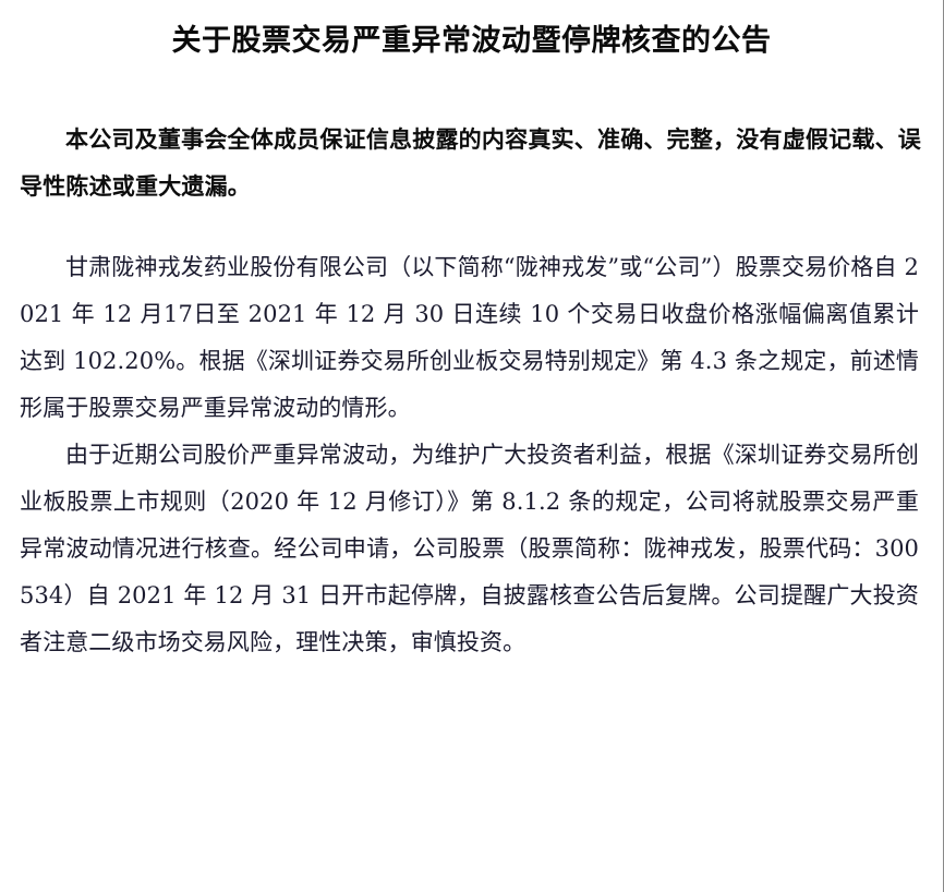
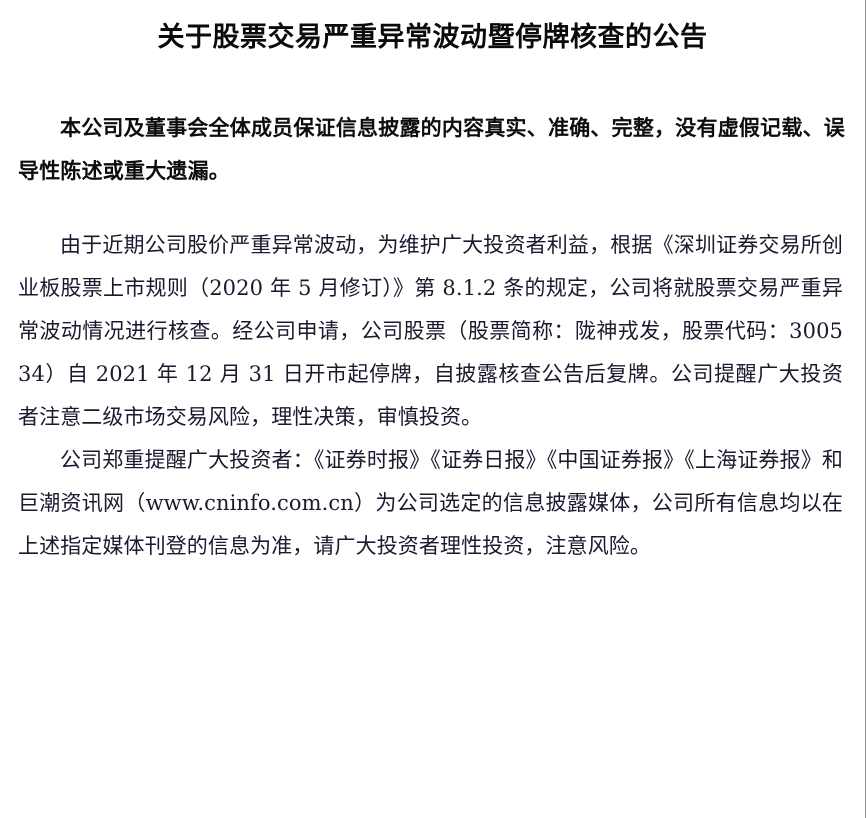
  关于股票交易严重异常波动暨停牌核查的公告
  本公司及董事会全体成员保证信息披露的内容真实、准确、完整，没有虚假记载、误导性陈述或重大遗漏。
- 甘肃陇神戎发药业股份有限公司（以下简称“陇神戎发”或“公司”）股票交易价格自 2021 年 12 月17日至 2021 年 12 月 30 日连续 10 个交易日收盘价格涨幅偏离值累计达到 102.20%。根据《深圳证券交易所创业板交易特别规定》第 4.3 条之规定，前述情形属于股票交易严重异常波动的情形。
- 由于近期公司股价严重异常波动，为维护广大投资者利益，根据《深圳证券交易所创业板股票上市规则（2020 年 12 月修订）》第 8.1.2 条的规定，公司将就股票交易严重异常波动情况进行核查。经公司申请，公司股票（股票简称：陇神戎发，股票代码：300534）自 2021 年 12 月 31 日开市起停牌，自披露核查公告后复牌。公司提醒广大投资者注意二级市场交易风险，理性决策，审慎投资。
+ 由于近期公司股价严重异常波动，为维护广大投资者利益，根据《深圳证券交易所创业板股票上市规则（2020 年 5 月修订）》第 8.1.2 条的规定，公司将就股票交易严重异常波动情况进行核查。经公司申请，公司股票（股票简称：陇神戎发，股票代码：300534）自 2021 年 12 月 31 日开市起停牌，自披露核查公告后复牌。公司提醒广大投资者注意二级市场交易风险，理性决策，审慎投资。
+ 公司郑重提醒广大投资者：《证券时报》《证券日报》《中国证券报》《上海证券报》和巨潮资讯网（www.cninfo.com.cn）为公司选定的信息披露媒体，公司所有信息均以在上述指定媒体刊登的信息为准，请广大投资者理性投资，注意风险。
